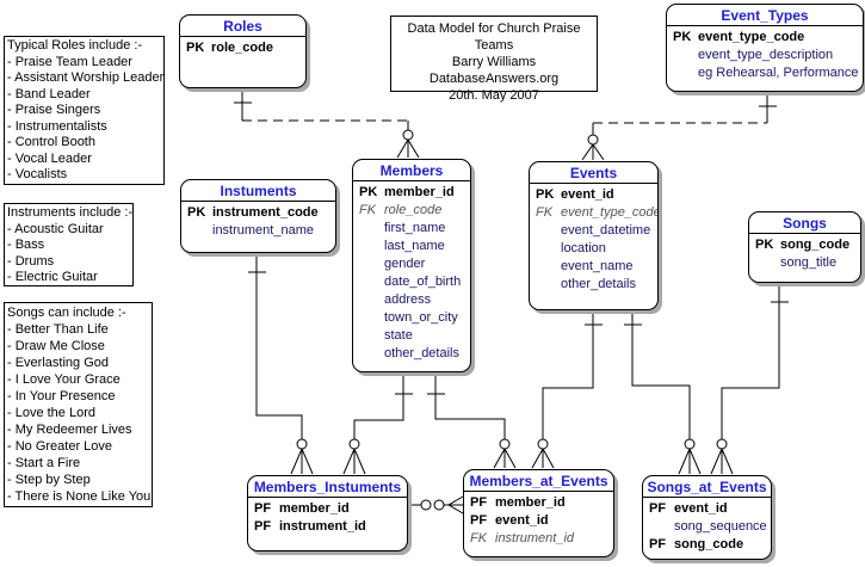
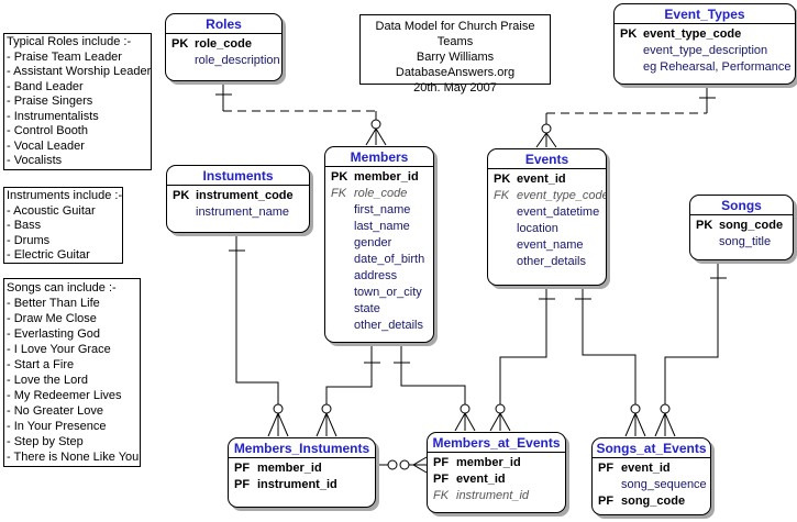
  Typical Roles include :-
  - Praise Team Leader
  - Assistant Worship Leader
  - Band Leader
  - Praise Singers
  - Instrumentalists
  - Control Booth
  - Vocal Leader
  - Vocalists
  Instruments include :-
  - Acoustic Guitar
  - Bass
  - Drums
  - Electric Guitar
  Songs can include :-
  - Better Than Life
  - Draw Me Close
  - Everlasting God
  - I Love Your Grace
- - In Your Presence
+ - Start a Fire
  - Love the Lord
  - My Redeemer Lives
  - No Greater Love
- - Start a Fire
+ - In Your Presence
  - Step by Step
  - There is None Like You
  Data Model for Church Praise Teams
  Barry Williams
  DatabaseAnswers.org
  20th. May 2007
  Roles
  PK
  role_code
+ role_description
  Event_Types
  PK
  event_type_code
  event_type_description
  eg Rehearsal, Performance
  Instuments
  PK
  instrument_code
  instrument_name
  Members
  PK
  member_id
  FK
  role_code
  first_name
  last_name
  gender
  date_of_birth
  address
  town_or_city
  state
  other_details
  Events
  PK
  event_id
  FK
  event_type_code
  event_datetime
  location
  event_name
  other_details
  Songs
  PK
  song_code
  song_title
  Members_Instuments
  PF
  member_id
  PF
  instrument_id
  Members_at_Events
  PF
  member_id
  PF
  event_id
  FK
  instrument_id
  Songs_at_Events
  PF
  event_id
  song_sequence
  PF
  song_code
